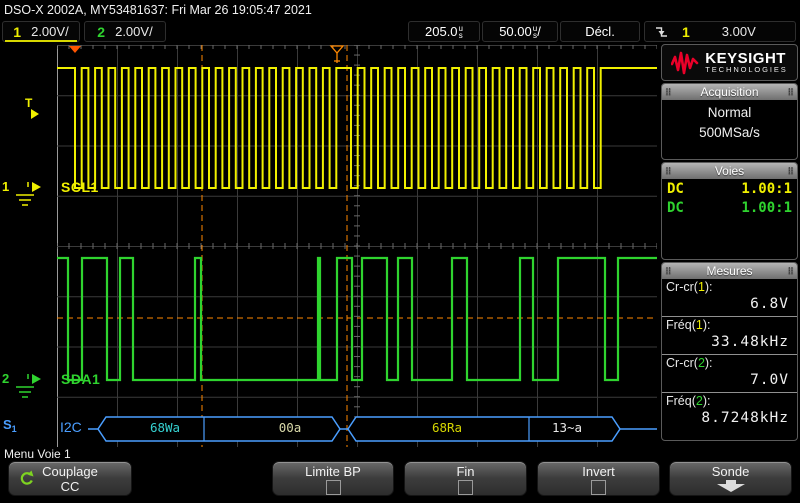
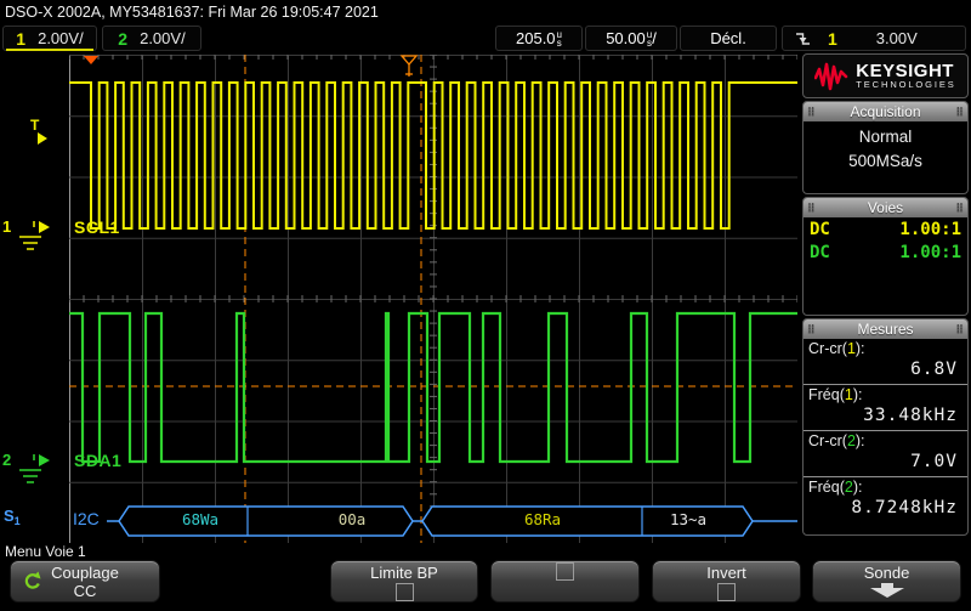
  DSO-X 2002A, MY53481637: Fri Mar 26 19:05:47 2021
  1
  2.00V/
  2
  2.00V/
  205.0
  u
  s
  50.00
  u
  s
  /
  Décl.
  1
  3.00V
  T
  1
  2
  S1
  I2C
  SCL1
  SDA1
  68Wa
  00a
  68Ra
  13~a
  KEYSIGHT
  TECHNOLOGIES
  ⠿
  Acquisition
  ⠿
  Normal
  500MSa/s
  ⠿
  Voies
  ⠿
  DC
  1.00:1
  DC
  1.00:1
  ⠿
  Mesures
  ⠿
  Cr-cr(1):
  6.8V
  Fréq(1):
  33.48kHz
  Cr-cr(2):
  7.0V
  Fréq(2):
  8.7248kHz
  Menu Voie 1
  Couplage
  CC
  Limite BP
- Fin
  Invert
  Sonde
